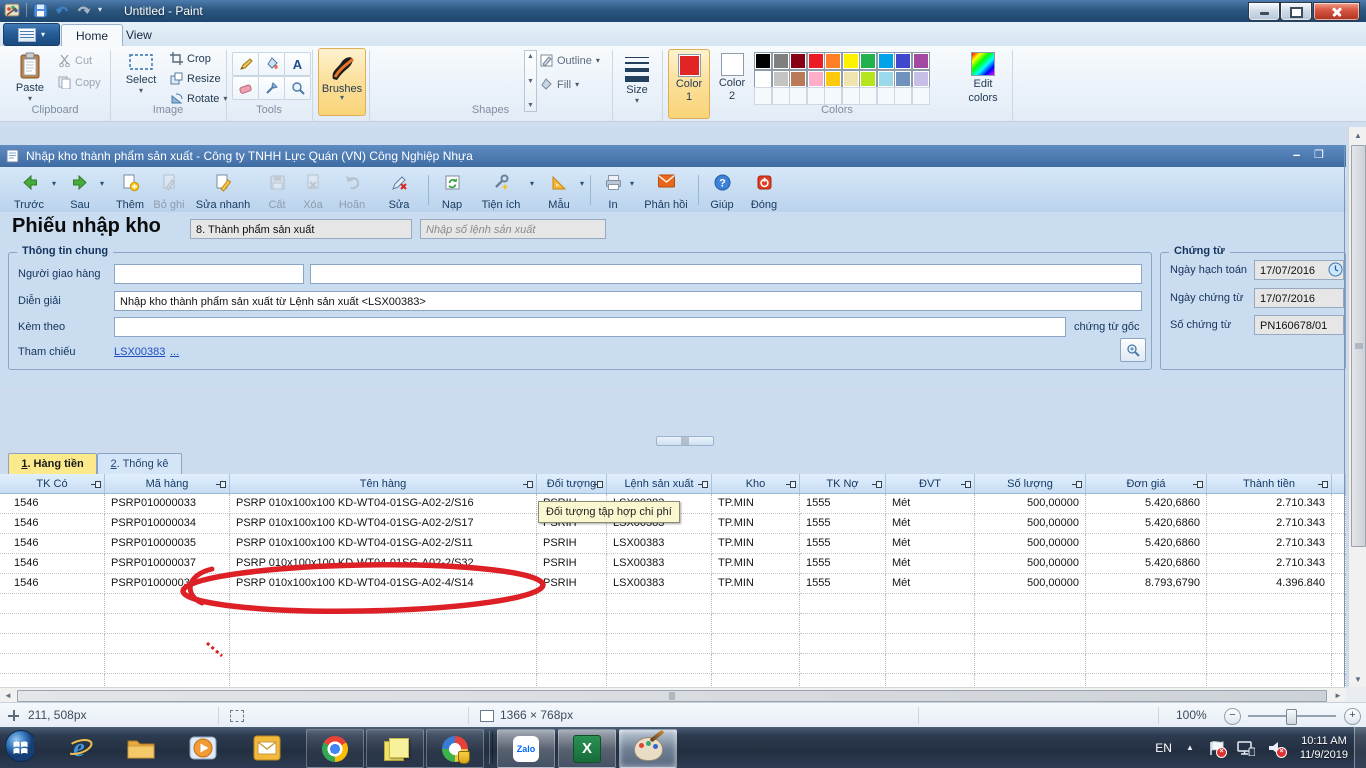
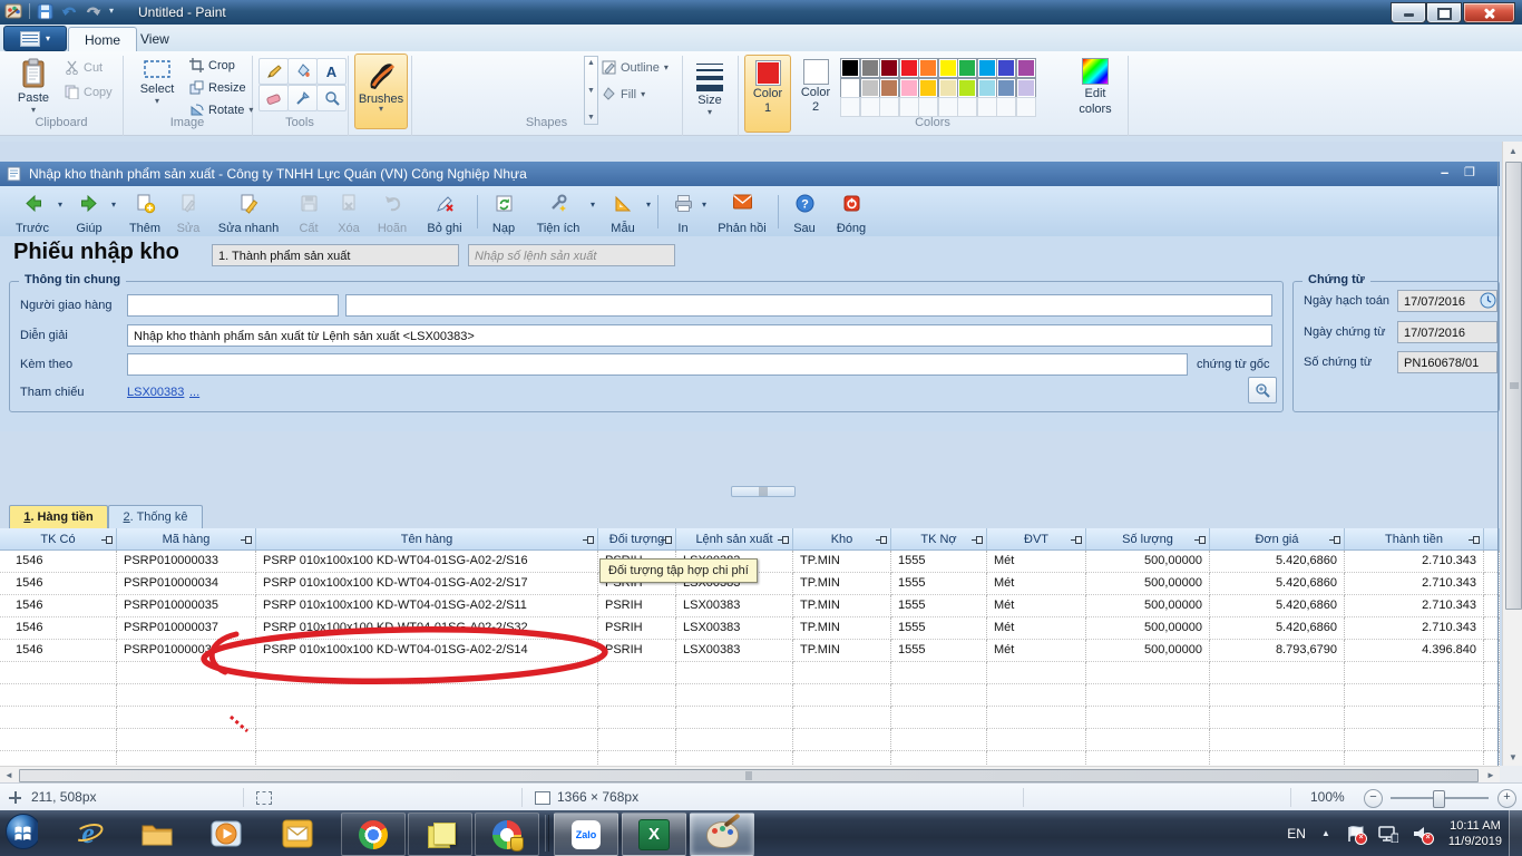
  ▾
  Untitled - Paint
  ▾
  Home
  View
  Paste
  ▾
  Cut
  Copy
  Clipboard
  Select
  ▾
  Crop
  Resize
  Rotate
  ▾
  Image
  A
  Tools
  Brushes
  ▾
  Outline
  ▾
  Fill
  ▾
  Shapes
  Size
  ▾
  Color
  1
  Color
  2
  Edit
  colors
  Colors
  Nhập kho thành phẩm sản xuất - Công ty TNHH Lực Quán (VN) Công Nghiệp Nhựa
  –
  ❐
  Trước
  ▾
- Sau
+ Giúp
  ▾
  Thêm
- Bỏ ghi
+ Sửa
  Sửa nhanh
  Cất
  Xóa
  Hoãn
- Sửa
+ Bỏ ghi
  Nạp
  Tiện ích
  ▾
  Mẫu
  ▾
  In
  ▾
  Phản hồi
  ?
- Giúp
+ Sau
  Đóng
  Phiếu nhập kho
- 8. Thành phẩm sản xuất
+ 1. Thành phẩm sản xuất
  Nhập số lệnh sản xuất
  Thông tin chung
  Người giao hàng
  Diễn giải
  Nhập kho thành phẩm sản xuất từ Lệnh sản xuất <LSX00383>
  Kèm theo
  chứng từ gốc
  Tham chiếu
  LSX00383
  ...
  Chứng từ
  Ngày hạch toán
  17/07/2016
  Ngày chứng từ
  17/07/2016
  Số chứng từ
  PN160678/01
  1. Hàng tiền
  2. Thống kê
  TK Có
  Mã hàng
  Tên hàng
  Đối tượn
  Lệnh sản xuất
  Kho
  TK Nợ
  ĐVT
  Số lượng
  Đơn giá
  Thành tiền
  1546
  PSRP010000033
  PSRP 010x100x100 KD-WT04-01SG-A02-2/S16
  TP.MIN
  1555
  Mét
  500,00000
  5.420,6860
  2.710.343
  1546
  PSRP010000034
  PSRP 010x100x100 KD-WT04-01SG-A02-2/S17
  PSRIH
  LSX00383
  TP.MIN
  1555
  Mét
  500,00000
  5.420,6860
  2.710.343
  1546
  PSRP010000035
  PSRP 010x100x100 KD-WT04-01SG-A02-2/S11
  PSRIH
  LSX00383
  TP.MIN
  1555
  Mét
  500,00000
  5.420,6860
  2.710.343
  1546
  PSRP010000037
  PSRIH
  LSX00383
  TP.MIN
  1555
  Mét
  500,00000
  5.420,6860
  2.710.343
  1546
  PSRP01000003
- PSRP 010x100x100 KD-WT04-01SG-A02-4/S14
+ PSRP 010x100x100 KD-WT04-01SG-A02-2/S14
  PSRIH
  LSX00383
  TP.MIN
  1555
  Mét
  500,00000
  8.793,6790
  4.396.840
  Đối tượng tập hợp chi phí
  ▲
  ▼
  ◄
  ►
  211, 508px
  1366 × 768px
  100%
  −
  +
  e
  Zalo
  X
  EN
  ▲
  10:11 AM
  11/9/2019
